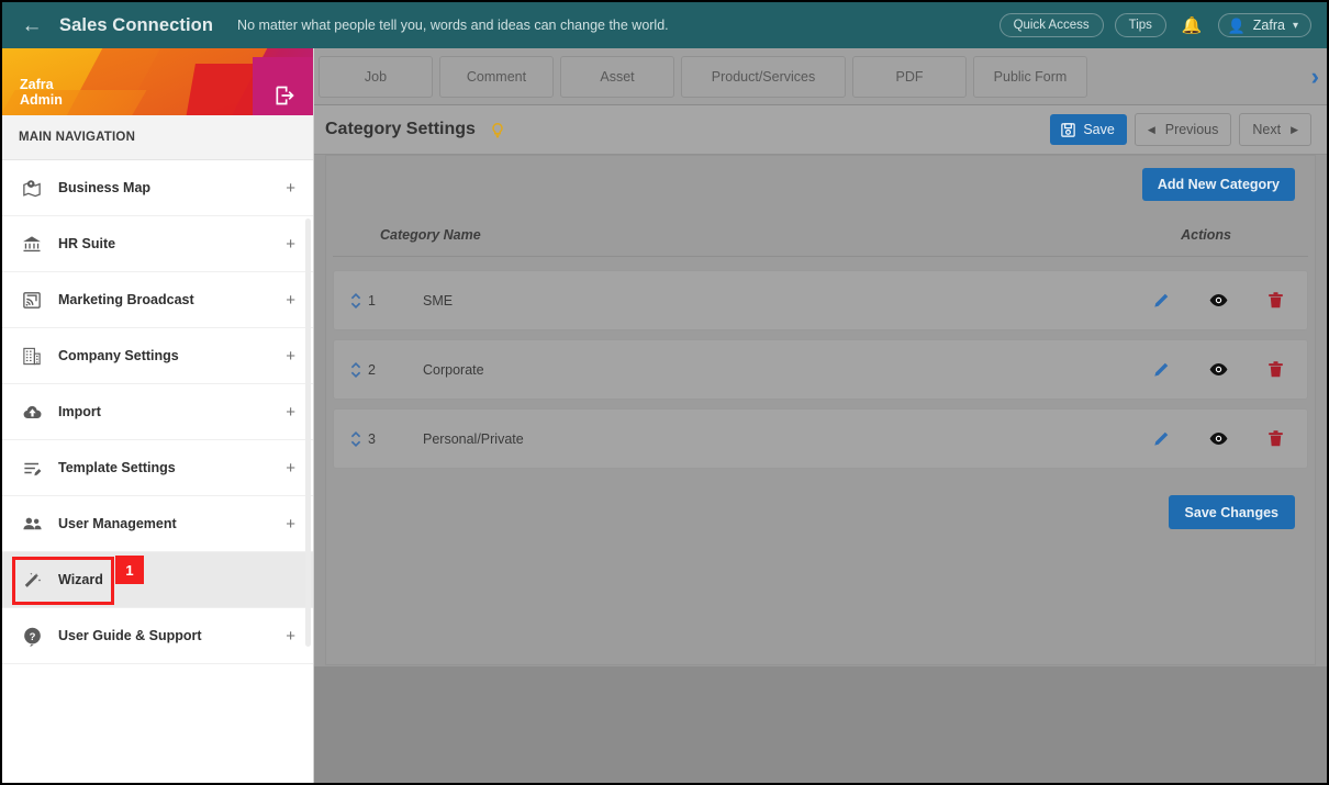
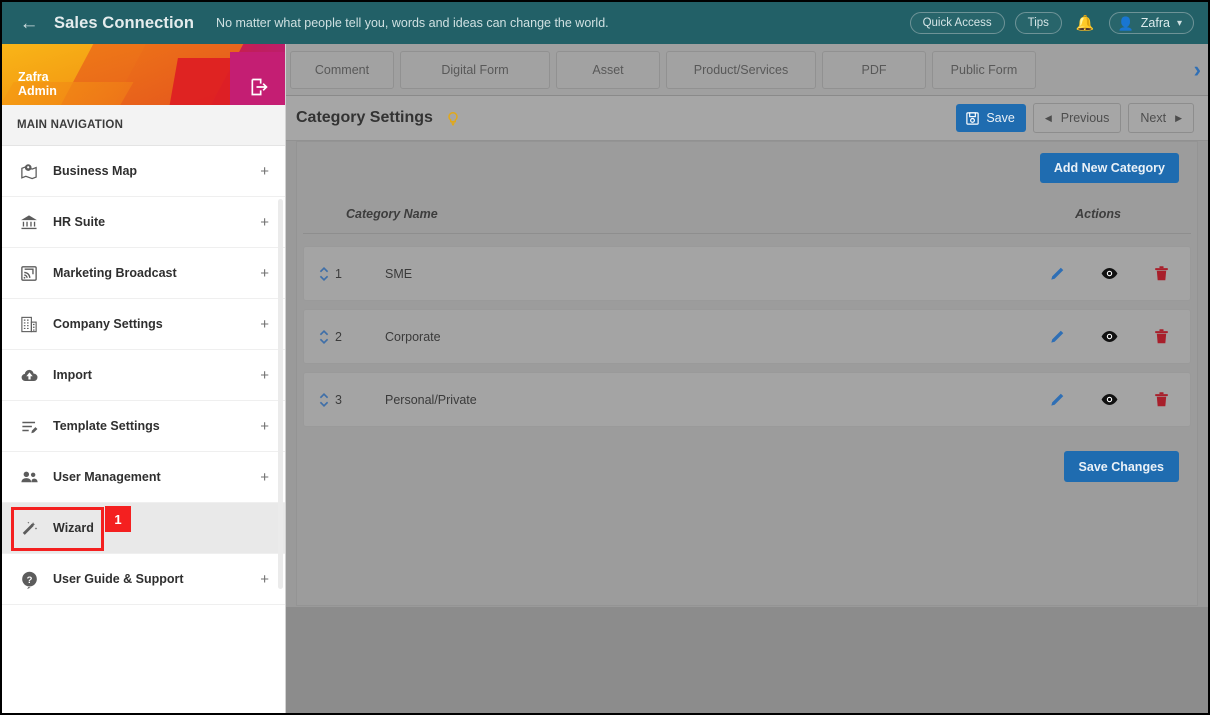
  ←
  Sales Connection
  No matter what people tell you, words and ideas can change the world.
  Quick Access
  Tips
  🔔
  👤
  Zafra
  ▾
  Zafra
  Admin
  MAIN NAVIGATION
  Business Map
  +
  HR Suite
  +
  Marketing Broadcast
  +
  Company Settings
  +
  Import
  +
  Template Settings
  +
  User Management
  +
  Wizard
  1
  ?
  User Guide & Support
  +
- Job
  Comment
+ Digital Form
  Asset
  Product/Services
  PDF
  Public Form
  ›
  Category Settings
  Save
  ◀
  Previous
  Next
  ▶
  Add New Category
  Category Name
  Actions
  1
  SME
  2
  Corporate
  3
  Personal/Private
  Save Changes
